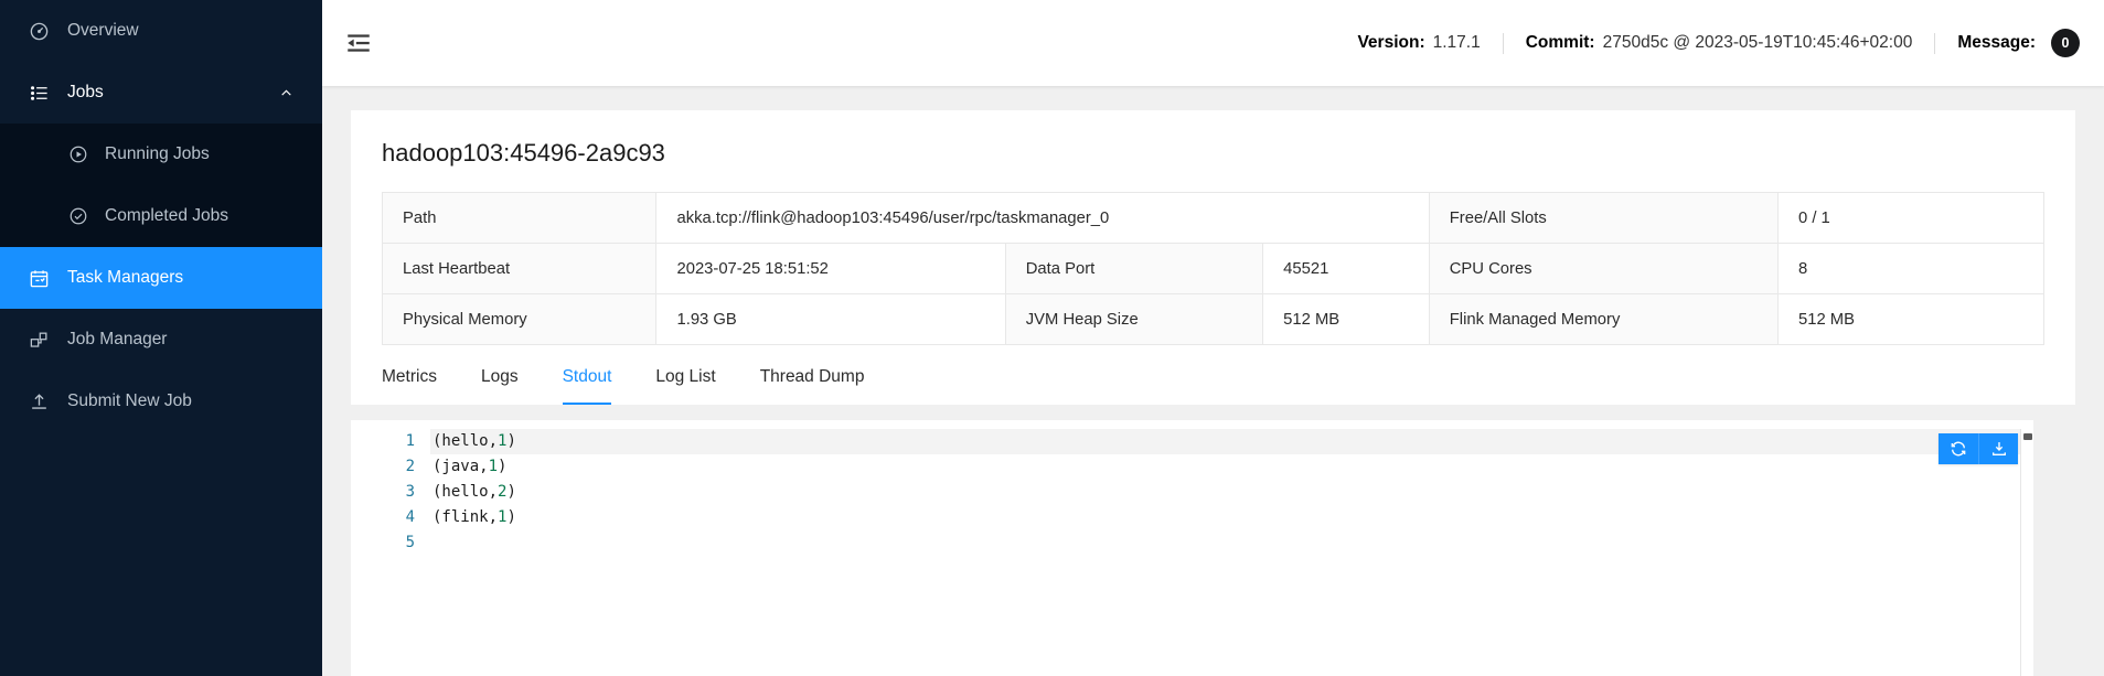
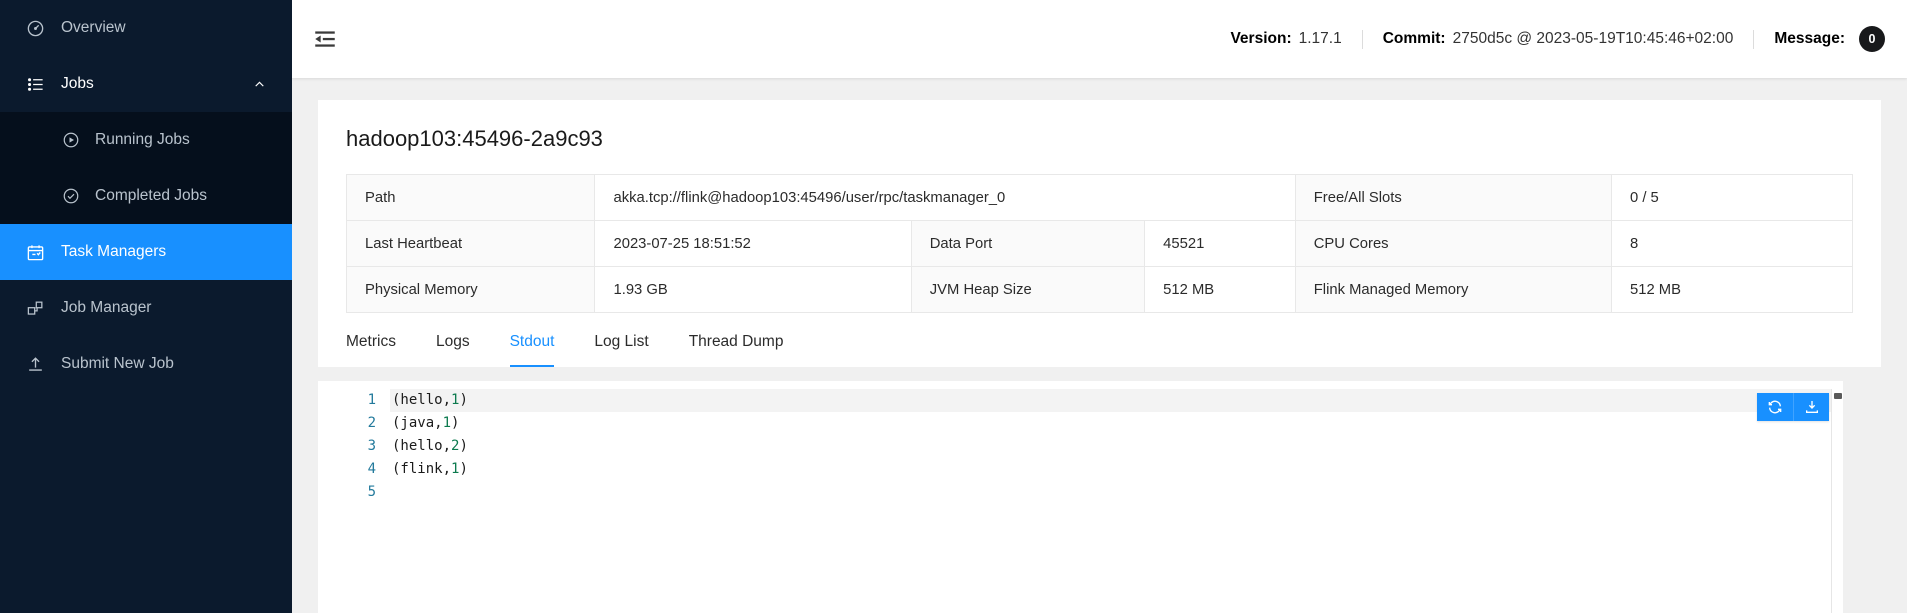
  Overview
  Jobs
  Running Jobs
  Completed Jobs
  Task Managers
  Job Manager
  Submit New Job
  Version:
  1.17.1
  Commit:
  2750d5c @ 2023-05-19T10:45:46+02:00
  Message:
  0
  hadoop103:45496-2a9c93
- Path	akka.tcp://flink@hadoop103:45496/user/rpc/taskmanager_0	Free/All Slots	0 / 1
+ Path	akka.tcp://flink@hadoop103:45496/user/rpc/taskmanager_0	Free/All Slots	0 / 5
  Last Heartbeat	2023-07-25 18:51:52	Data Port	45521	CPU Cores	8
  Physical Memory	1.93 GB	JVM Heap Size	512 MB	Flink Managed Memory	512 MB
  Metrics
  Logs
  Stdout
  Log List
  Thread Dump
  1
  2
  3
  4
  5
  (hello,1)
  (java,1)
  (hello,2)
  (flink,1)
